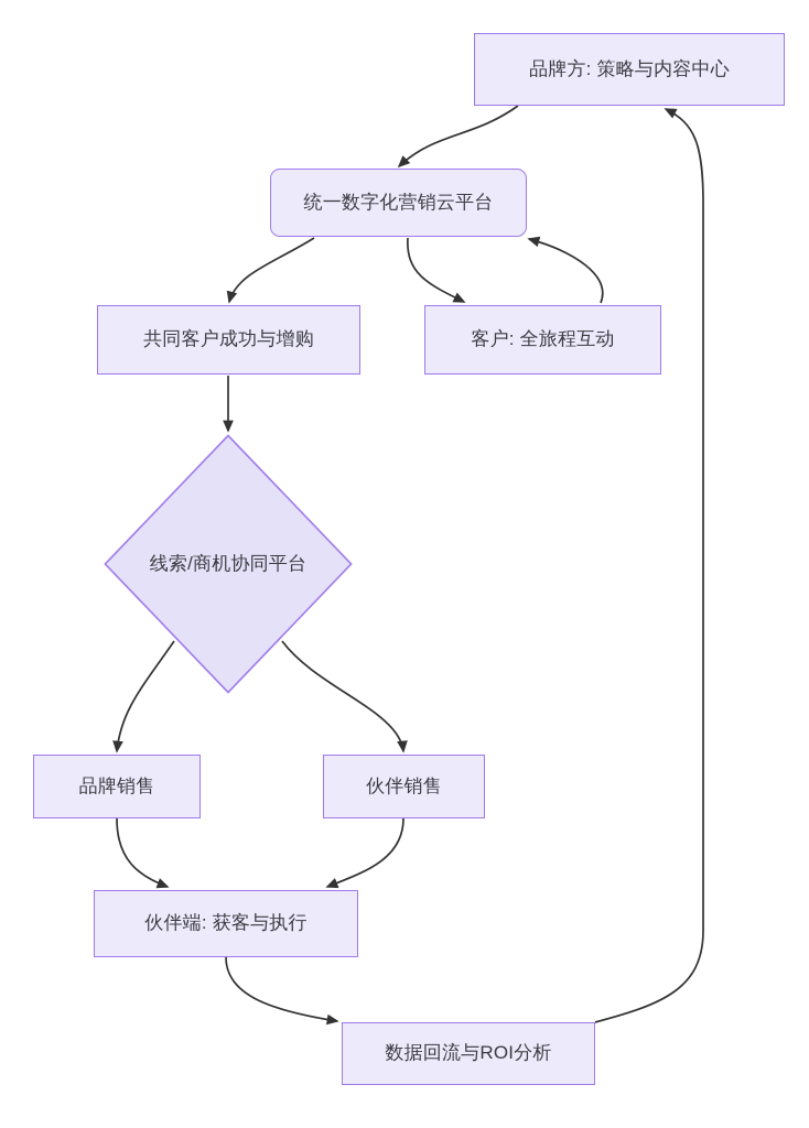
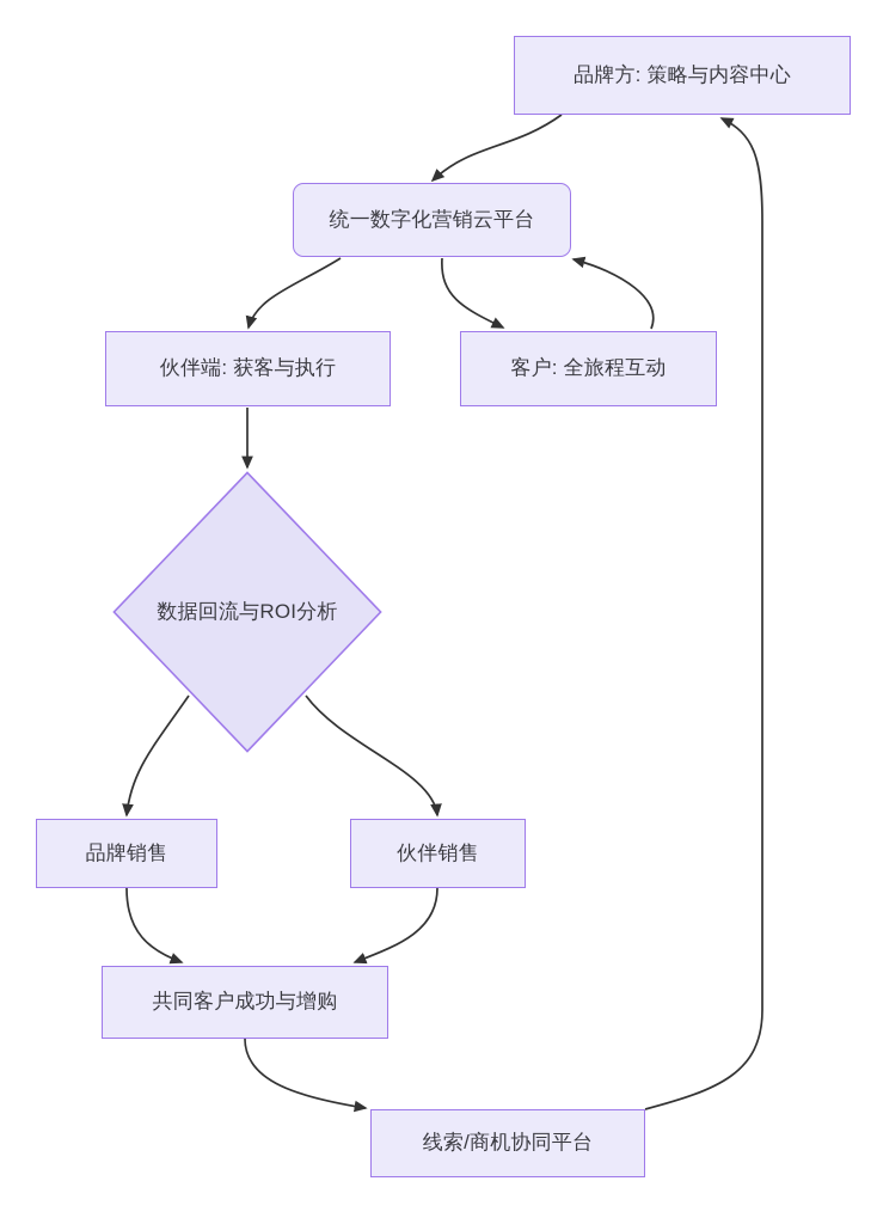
  品牌方: 策略与内容中心
  统一数字化营销云平台
- 共同客户成功与增购
+ 伙伴端: 获客与执行
  客户: 全旅程互动
- 线索/商机协同平台
+ 数据回流与ROI分析
  品牌销售
  伙伴销售
- 伙伴端: 获客与执行
+ 共同客户成功与增购
- 数据回流与ROI分析
+ 线索/商机协同平台
